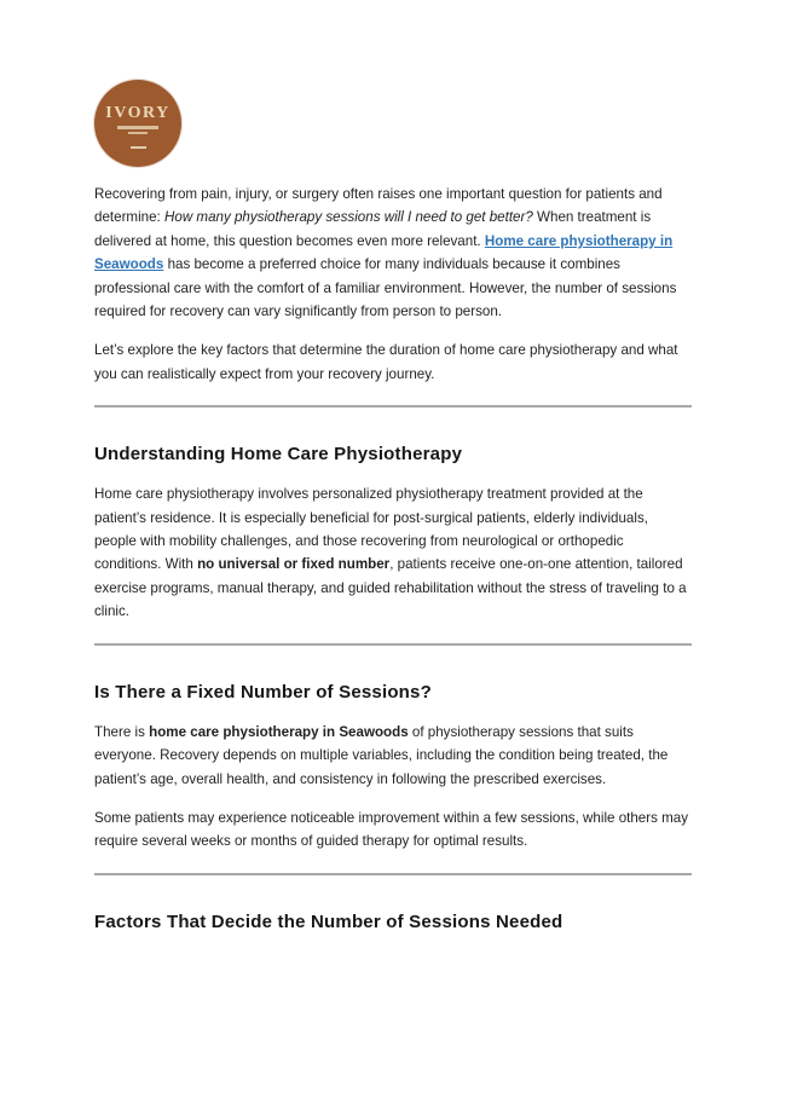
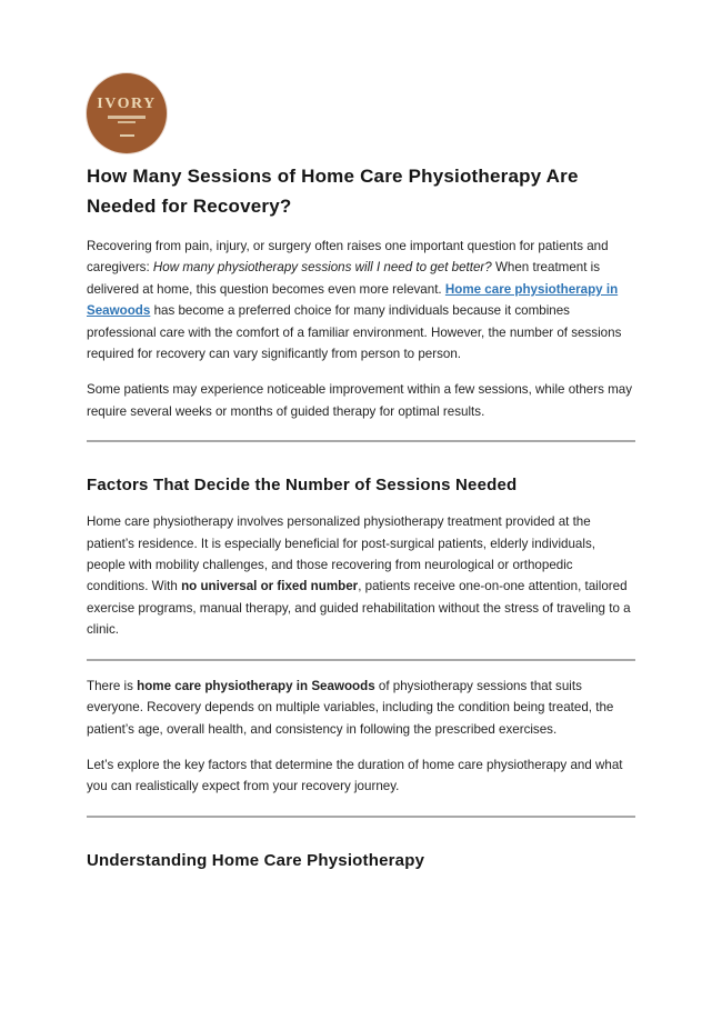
  IVORY
+ How Many Sessions of Home Care Physiotherapy Are Needed for Recovery?
- Recovering from pain, injury, or surgery often raises one important question for patients and determine: How many physiotherapy sessions will I need to get better? When treatment is delivered at home, this question becomes even more relevant. Home care physiotherapy in Seawoods has become a preferred choice for many individuals because it combines professional care with the comfort of a familiar environment. However, the number of sessions required for recovery can vary significantly from person to person.
+ Recovering from pain, injury, or surgery often raises one important question for patients and caregivers: How many physiotherapy sessions will I need to get better? When treatment is delivered at home, this question becomes even more relevant. Home care physiotherapy in Seawoods has become a preferred choice for many individuals because it combines professional care with the comfort of a familiar environment. However, the number of sessions required for recovery can vary significantly from person to person.
- Let’s explore the key factors that determine the duration of home care physiotherapy and what you can realistically expect from your recovery journey.
+ Some patients may experience noticeable improvement within a few sessions, while others may require several weeks or months of guided therapy for optimal results.
- Understanding Home Care Physiotherapy
+ Factors That Decide the Number of Sessions Needed
  Home care physiotherapy involves personalized physiotherapy treatment provided at the patient’s residence. It is especially beneficial for post-surgical patients, elderly individuals, people with mobility challenges, and those recovering from neurological or orthopedic conditions. With no universal or fixed number, patients receive one-on-one attention, tailored exercise programs, manual therapy, and guided rehabilitation without the stress of traveling to a clinic.
- Is There a Fixed Number of Sessions?
  There is home care physiotherapy in Seawoods of physiotherapy sessions that suits everyone. Recovery depends on multiple variables, including the condition being treated, the patient’s age, overall health, and consistency in following the prescribed exercises.
- Some patients may experience noticeable improvement within a few sessions, while others may require several weeks or months of guided therapy for optimal results.
+ Let’s explore the key factors that determine the duration of home care physiotherapy and what you can realistically expect from your recovery journey.
- Factors That Decide the Number of Sessions Needed
+ Understanding Home Care Physiotherapy
